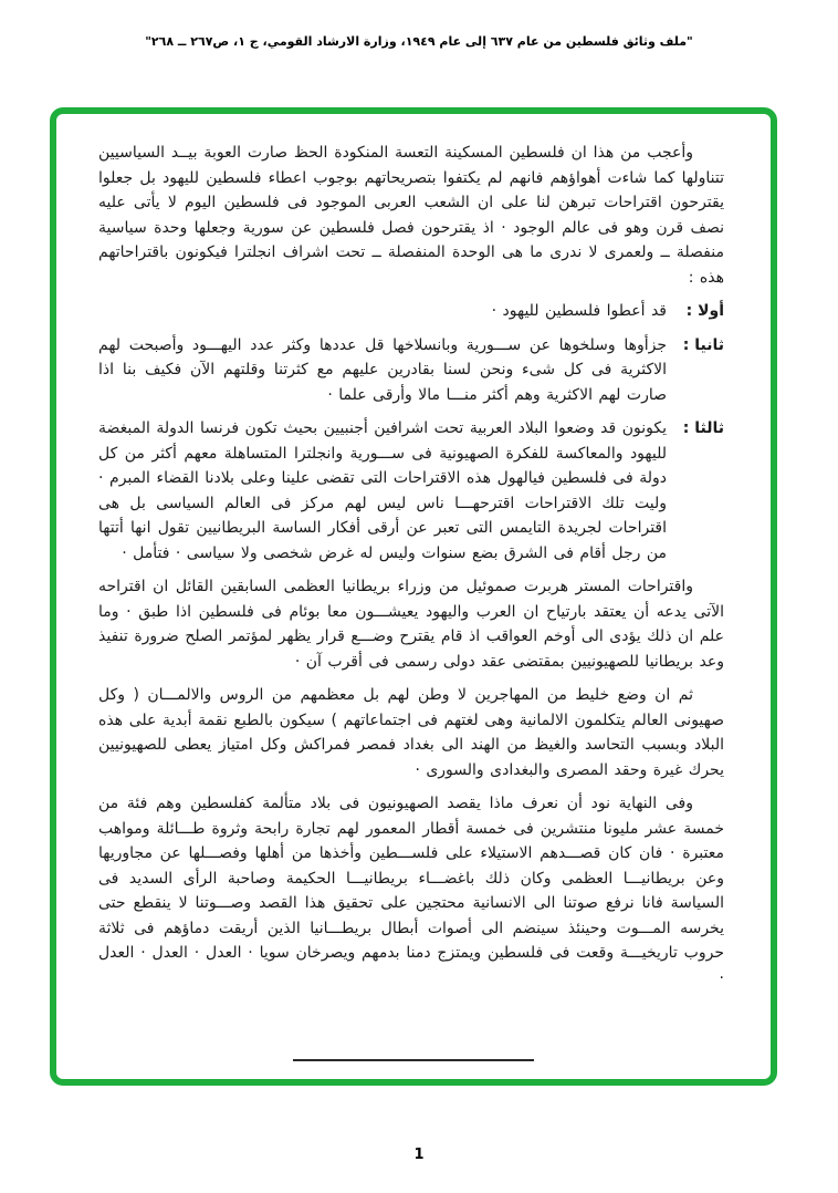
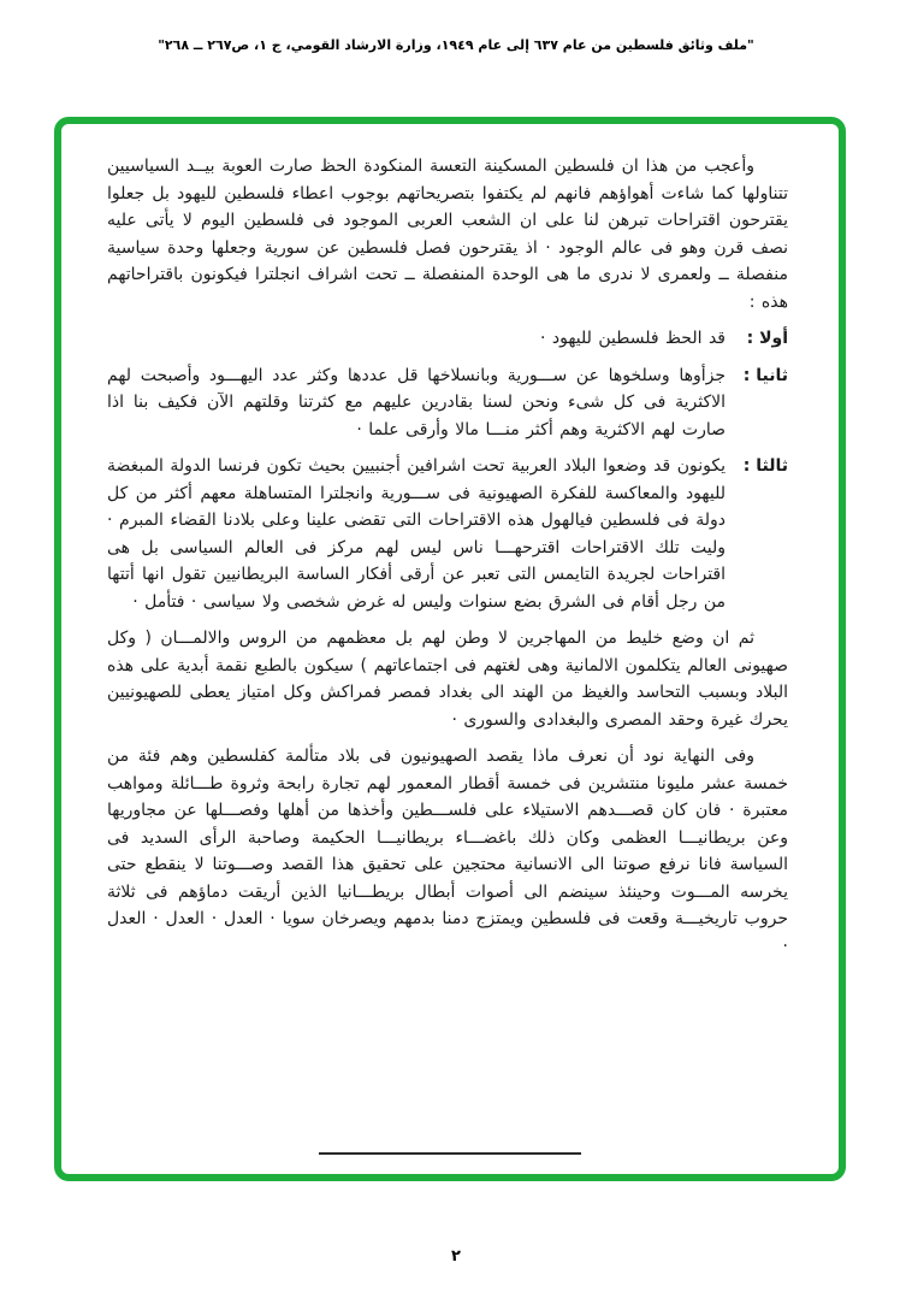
  "ملف وثائق فلسطين من عام ٦٣٧ إلى عام ١٩٤٩، وزارة الارشاد القومي، ج ١، ص٢٦٧ ــ ٢٦٨"
  وأعجب من هذا ان فلسطين المسكينة التعسة المنكودة الحظ صارت العوبة بيــد السياسيين تتناولها كما شاءت أهواؤهم فانهم لم يكتفوا بتصريحاتهم بوجوب اعطاء فلسطين لليهود بل جعلوا يقترحون اقتراحات تبرهن لنا على ان الشعب العربى الموجود فى فلسطين اليوم لا يأتى عليه نصف قرن وهو فى عالم الوجود · اذ يقترحون فصل فلسطين عن سورية وجعلها وحدة سياسية منفصلة ــ ولعمرى لا ندرى ما هى الوحدة المنفصلة ــ تحت اشراف انجلترا فيكونون باقتراحاتهم هذه :
  أولا :
- قد أعطوا فلسطين لليهود ·
+ قد الحظ فلسطين لليهود ·
  ثانيا :
  جزأوها وسلخوها عن ســـورية وبانسلاخها قل عددها وكثر عدد اليهـــود وأصبحت لهم الاكثرية فى كل شىء ونحن لسنا بقادرين عليهم مع كثرتنا وقلتهم الآن فكيف بنا اذا صارت لهم الاكثرية وهم أكثر منـــا مالا وأرقى علما ·
  ثالثا :
  يكونون قد وضعوا البلاد العربية تحت اشرافين أجنبيين بحيث تكون فرنسا الدولة المبغضة لليهود والمعاكسة للفكرة الصهيونية فى ســـورية وانجلترا المتساهلة معهم أكثر من كل دولة فى فلسطين فيالهول هذه الاقتراحات التى تقضى علينا وعلى بلادنا القضاء المبرم · وليت تلك الاقتراحات اقترحهـــا ناس ليس لهم مركز فى العالم السياسى بل هى اقتراحات لجريدة التايمس التى تعبر عن أرقى أفكار الساسة البريطانيين تقول انها أتتها من رجل أقام فى الشرق بضع سنوات وليس له غرض شخصى ولا سياسى · فتأمل ·
- واقتراحات المستر هربرت صموئيل من وزراء بريطانيا العظمى السابقين القائل ان اقتراحه الآتى يدعه أن يعتقد بارتياح ان العرب واليهود يعيشـــون معا بوئام فى فلسطين اذا طبق · وما علم ان ذلك يؤدى الى أوخم العواقب اذ قام يقترح وضـــع قرار يظهر لمؤتمر الصلح ضرورة تنفيذ وعد بريطانيا للصهيونيين بمقتضى عقد دولى رسمى فى أقرب آن ·
  ثم ان وضع خليط من المهاجرين لا وطن لهم بل معظمهم من الروس والالمـــان ( وكل صهيونى العالم يتكلمون الالمانية وهى لغتهم فى اجتماعاتهم ) سيكون بالطبع نقمة أبدية على هذه البلاد وبسبب التحاسد والغيظ من الهند الى بغداد فمصر فمراكش وكل امتياز يعطى للصهيونيين يحرك غيرة وحقد المصرى والبغدادى والسورى ·
  وفى النهاية نود أن نعرف ماذا يقصد الصهيونيون فى بلاد متألمة كفلسطين وهم فئة من خمسة عشر مليونا منتشرين فى خمسة أقطار المعمور لهم تجارة رابحة وثروة طـــائلة ومواهب معتبرة · فان كان قصـــدهم الاستيلاء على فلســـطين وأخذها من أهلها وفصـــلها عن مجاوريها وعن بريطانيـــا العظمى وكان ذلك باغضـــاء بريطانيـــا الحكيمة وصاحبة الرأى السديد فى السياسة فانا نرفع صوتنا الى الانسانية محتجين على تحقيق هذا القصد وصـــوتنا لا ينقطع حتى يخرسه المـــوت وحينئذ سينضم الى أصوات أبطال بريطـــانيا الذين أريقت دماؤهم فى ثلاثة حروب تاريخيـــة وقعت فى فلسطين ويمتزج دمنا بدمهم ويصرخان سويا · العدل · العدل · العدل ·
- 1
+ ٢
